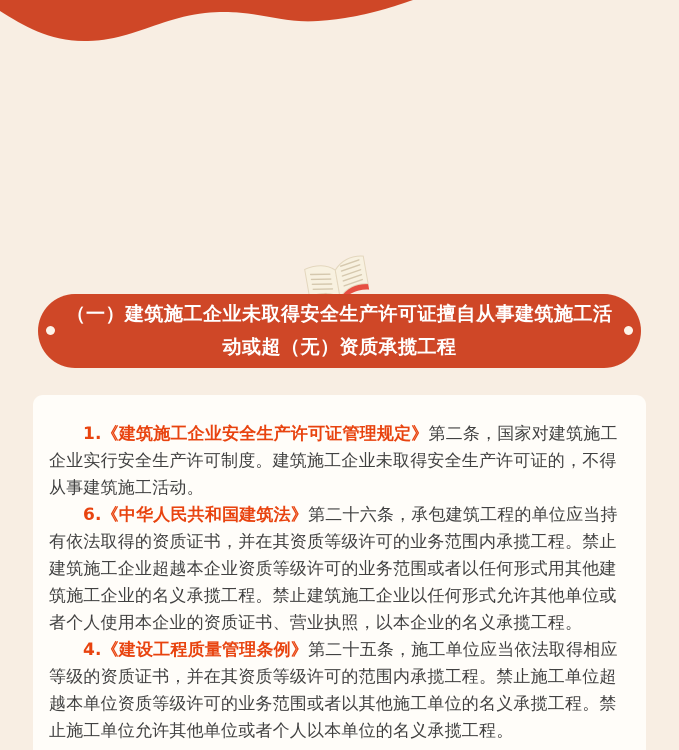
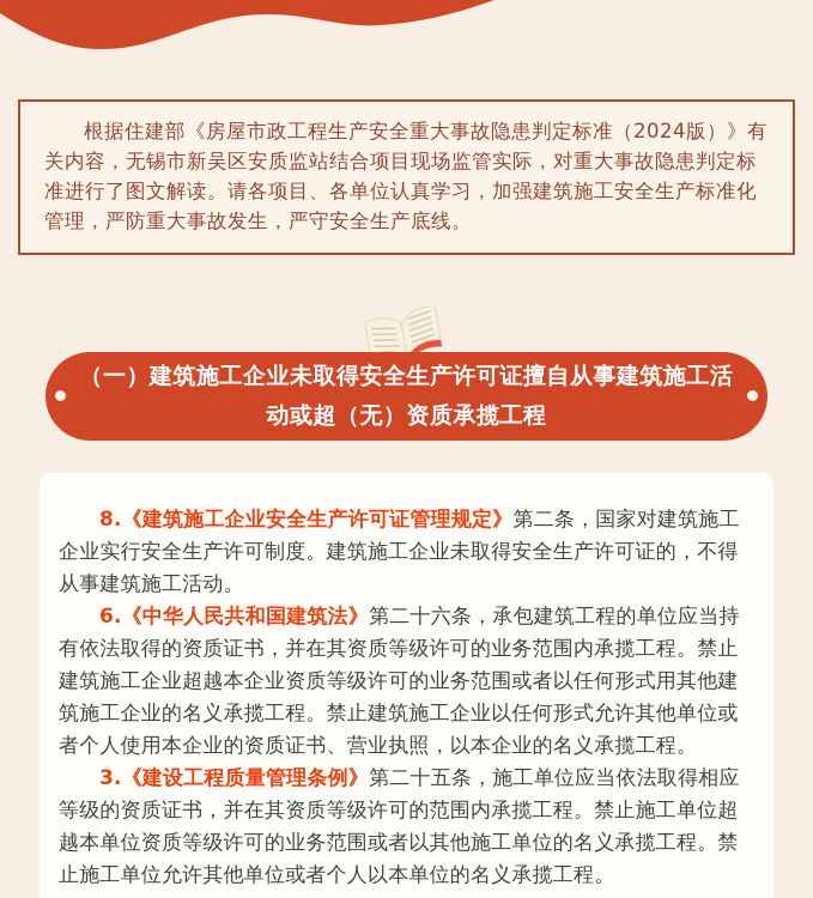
+ 根据住建部《房屋市政工程生产安全重大事故隐患判定标准（2024版）》有关内容，无锡市新吴区安质监站结合项目现场监管实际，对重大事故隐患判定标准进行了图文解读。请各项目、各单位认真学习，加强建筑施工安全生产标准化管理，严防重大事故发生，严守安全生产底线。
  （一）建筑施工企业未取得安全生产许可证擅自从事建筑施工活
  动或超（无）资质承揽工程
- 1.《建筑施工企业安全生产许可证管理规定》第二条，国家对建筑施工企业实行安全生产许可制度。建筑施工企业未取得安全生产许可证的，不得从事建筑施工活动。
+ 8.《建筑施工企业安全生产许可证管理规定》第二条，国家对建筑施工企业实行安全生产许可制度。建筑施工企业未取得安全生产许可证的，不得从事建筑施工活动。
  6.《中华人民共和国建筑法》第二十六条，承包建筑工程的单位应当持有依法取得的资质证书，并在其资质等级许可的业务范围内承揽工程。禁止建筑施工企业超越本企业资质等级许可的业务范围或者以任何形式用其他建筑施工企业的名义承揽工程。禁止建筑施工企业以任何形式允许其他单位或者个人使用本企业的资质证书、营业执照，以本企业的名义承揽工程。
- 4.《建设工程质量管理条例》第二十五条，施工单位应当依法取得相应等级的资质证书，并在其资质等级许可的范围内承揽工程。禁止施工单位超越本单位资质等级许可的业务范围或者以其他施工单位的名义承揽工程。禁止施工单位允许其他单位或者个人以本单位的名义承揽工程。
+ 3.《建设工程质量管理条例》第二十五条，施工单位应当依法取得相应等级的资质证书，并在其资质等级许可的范围内承揽工程。禁止施工单位超越本单位资质等级许可的业务范围或者以其他施工单位的名义承揽工程。禁止施工单位允许其他单位或者个人以本单位的名义承揽工程。
